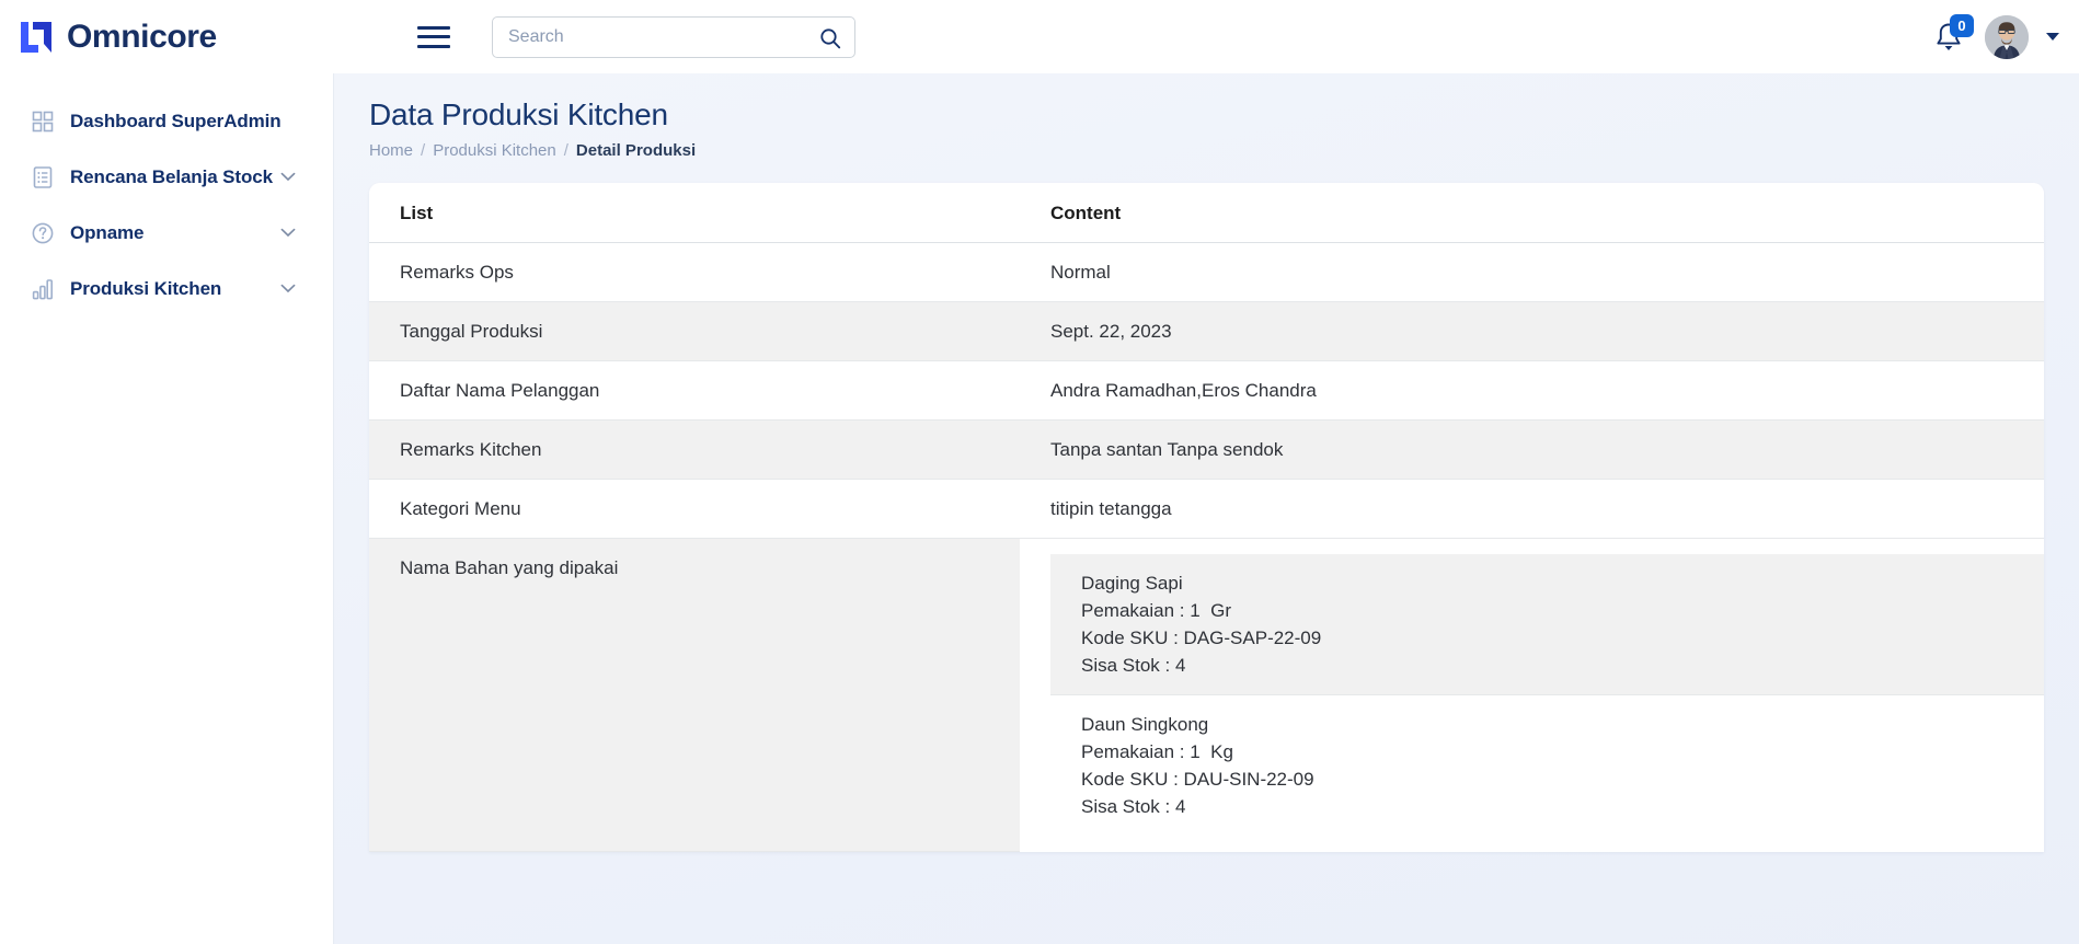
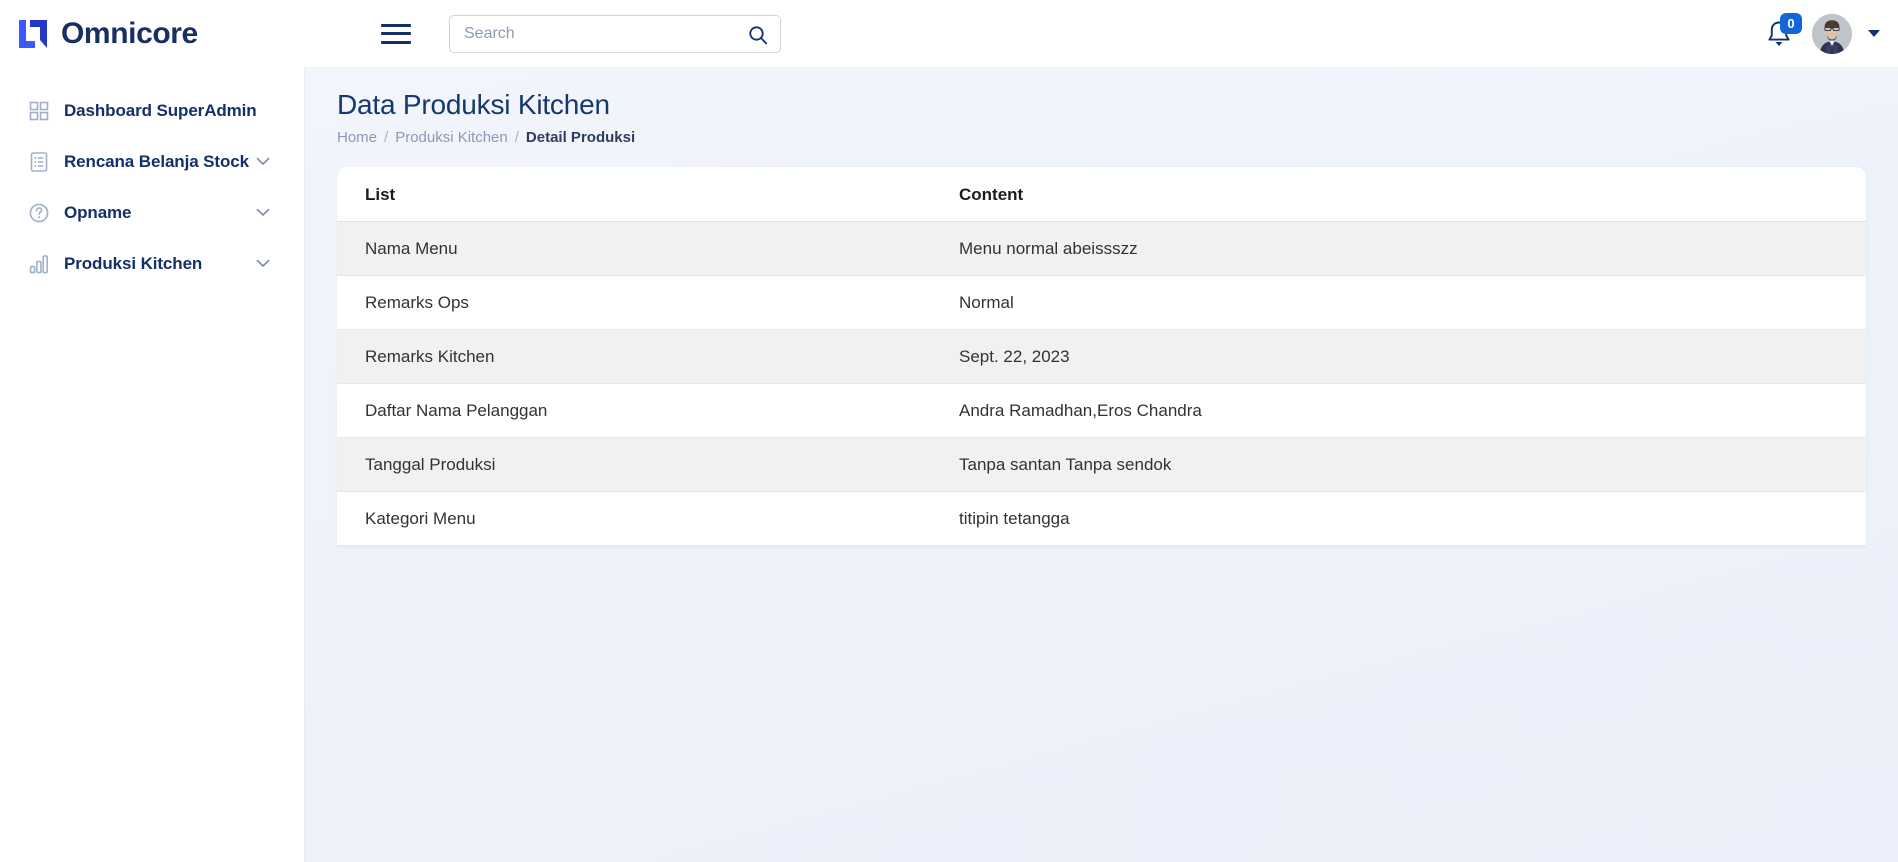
  Omnicore
  Search
  0
  Dashboard SuperAdmin
  Rencana Belanja Stock
  Opname
  Produksi Kitchen
  Data Produksi Kitchen
  Home
  /
  Produksi Kitchen
  /
  Detail Produksi
  List	Content
+ Nama Menu	Menu normal abeissszz
  Remarks Ops	Normal
- Tanggal Produksi	Sept. 22, 2023
+ Remarks Kitchen	Sept. 22, 2023
  Daftar Nama Pelanggan	Andra Ramadhan,Eros Chandra
- Remarks Kitchen	Tanpa santan Tanpa sendok
+ Tanggal Produksi	Tanpa santan Tanpa sendok
  Kategori Menu	titipin tetangga
- Nama Bahan yang dipakai	Daging Sapi Pemakaian : 1 Gr Kode SKU : DAG-SAP-22-09 Sisa Stok : 4 Daun Singkong Pemakaian : 1 Kg Kode SKU : DAU-SIN-22-09 Sisa Stok : 4
